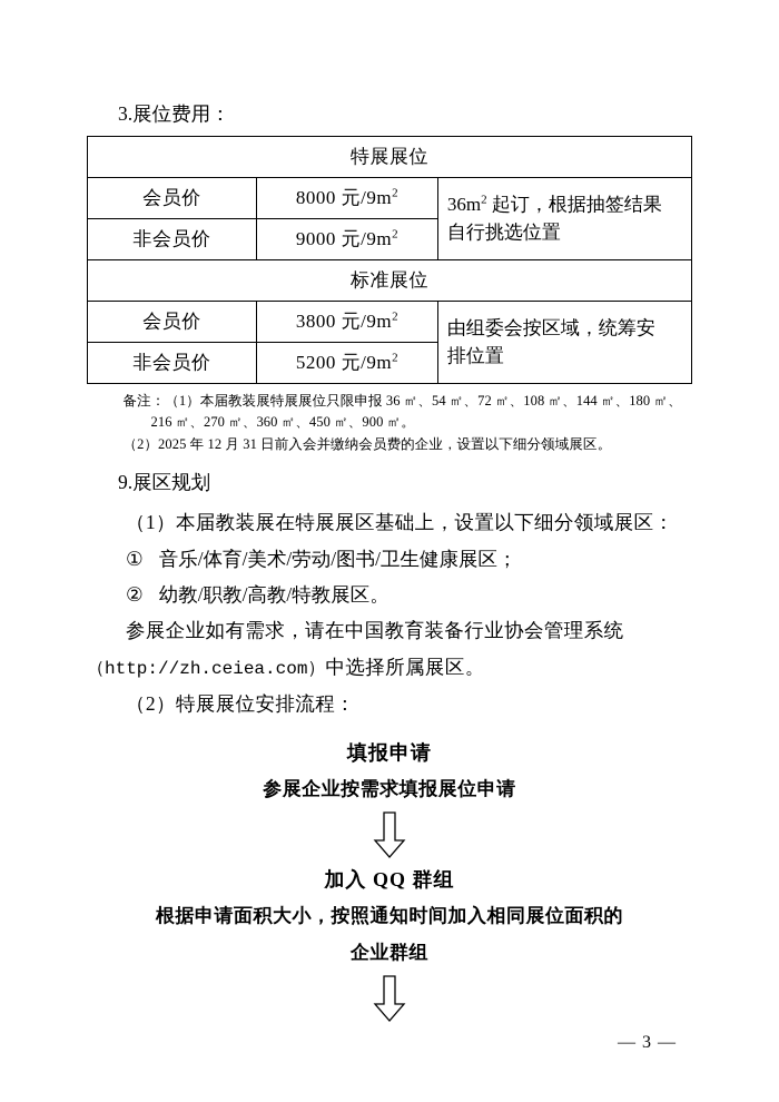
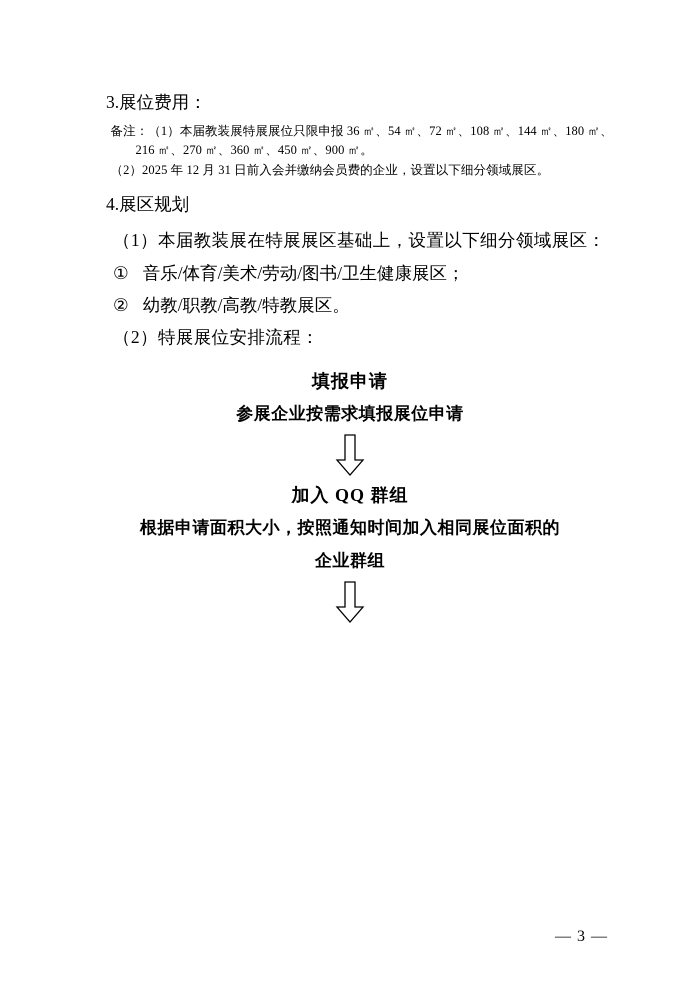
  3.展位费用：
- 特展展位
- 会员价	8000 元/9m2	36m2 起订，根据抽签结果 自行挑选位置
- 非会员价	9000 元/9m2
- 标准展位
- 会员价	3800 元/9m2	由组委会按区域，统筹安 排位置
- 非会员价	5200 元/9m2
  备注：（1）本届教装展特展展位只限申报 36 ㎡、54 ㎡、72 ㎡、108 ㎡、144 ㎡、180 ㎡、
  216 ㎡、270 ㎡、360 ㎡、450 ㎡、900 ㎡。
  （2）2025 年 12 月 31 日前入会并缴纳会员费的企业，设置以下细分领域展区。
- 9.展区规划
+ 4.展区规划
  （1）本届教装展在特展展区基础上，设置以下细分领域展区：
  ① 音乐/体育/美术/劳动/图书/卫生健康展区；
  ② 幼教/职教/高教/特教展区。
- 参展企业如有需求，请在中国教育装备行业协会管理系统（http://zh.ceiea.com）中选择所属展区。
  （2）特展展位安排流程：
  填报申请
  参展企业按需求填报展位申请
  加入 QQ 群组
  根据申请面积大小，按照通知时间加入相同展位面积的
  企业群组
  — 3 —
